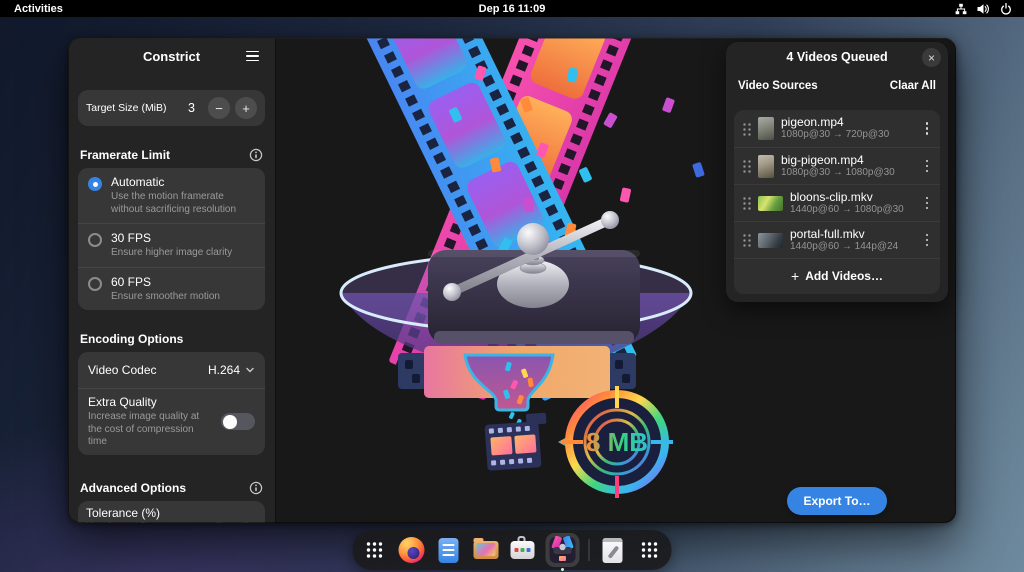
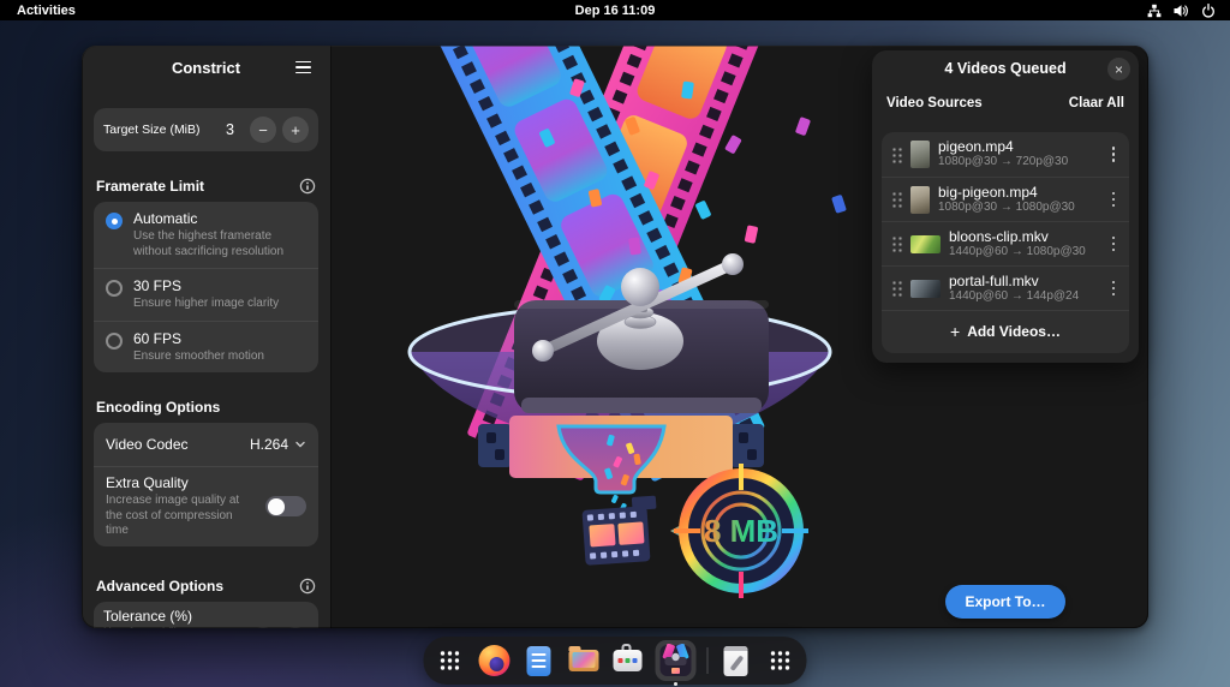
  Activities
  Dep 16 11:09
  Constrict
  Target Size (MiB)
  3
  −
  +
  Framerate Limit
  Automatic
- Use the motion framerate without sacrificing resolution
+ Use the highest framerate without sacrificing resolution
  30 FPS
  Ensure higher image clarity
  60 FPS
  Ensure smoother motion
  Encoding Options
  Video Codec
  H.264
  Extra Quality
  Increase image quality at the cost of compression time
  Advanced Options
  Tolerance (%)
  8 MB
  Export To…
  4 Videos Queued
  ×
  Video Sources
  Claar All
  pigeon.mp4
  1080p@30 → 720p@30
  big-pigeon.mp4
  1080p@30 → 1080p@30
  bloons-clip.mkv
  1440p@60 → 1080p@30
  portal-full.mkv
  1440p@60 → 144p@24
  +
  Add Videos…
